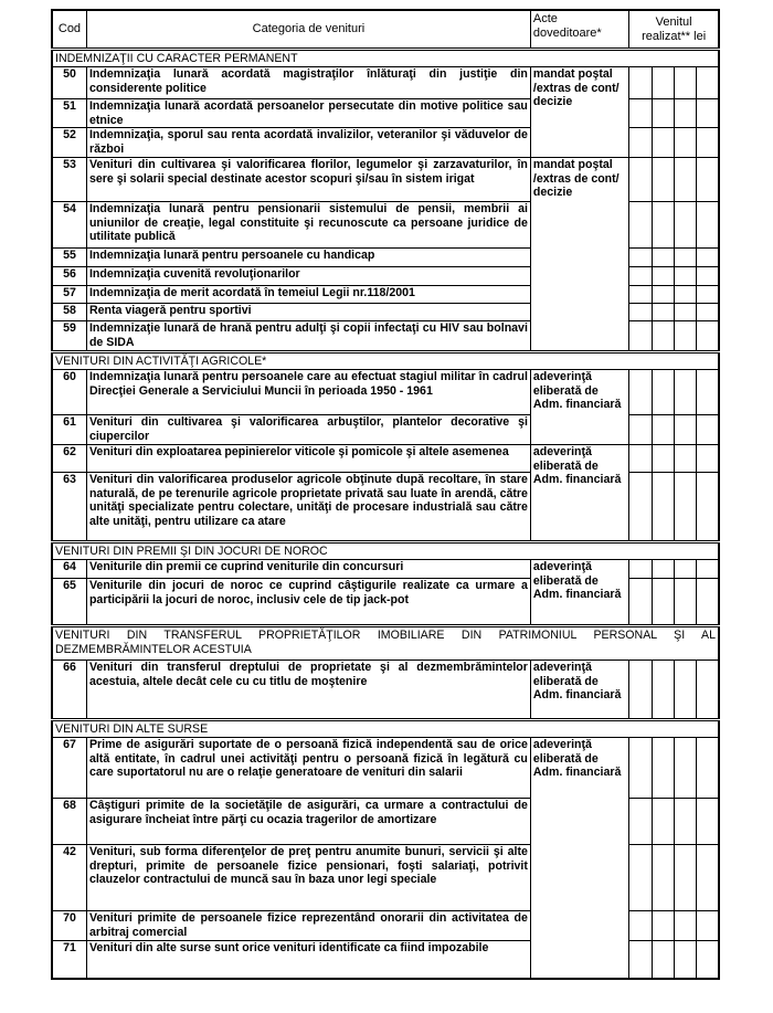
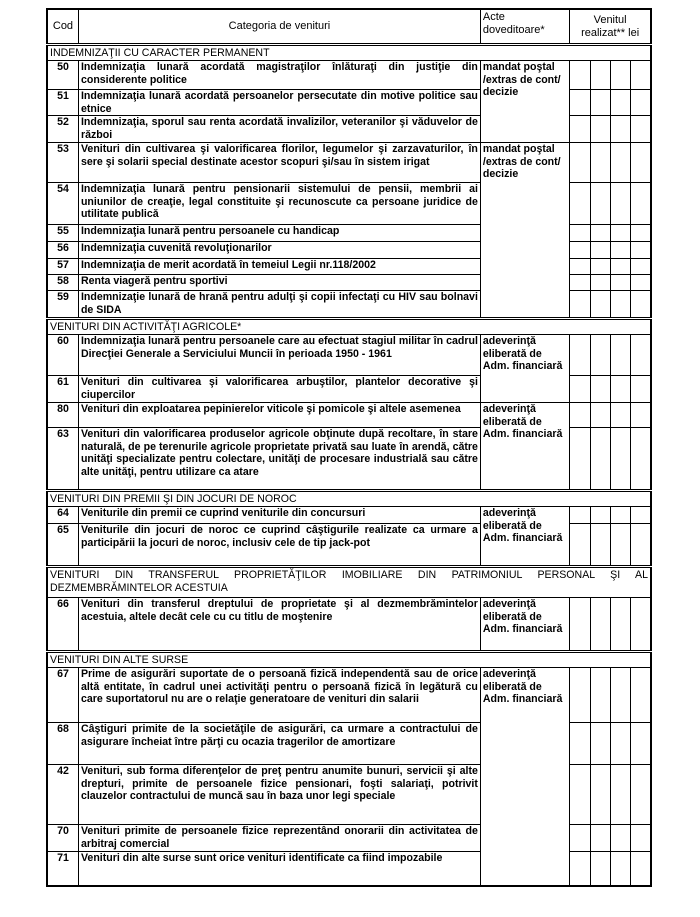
  Cod	Categoria de venituri	Acte doveditoare*	Venitul realizat** lei
  INDEMNIZAŢII CU CARACTER PERMANENT
  50	Indemnizaţia lunară acordată magistraţilor înlăturaţi din justiţie din considerente politice	mandat poştal /extras de cont/ decizie
  51	Indemnizaţia lunară acordată persoanelor persecutate din motive politice sau etnice
  52	Indemnizaţia, sporul sau renta acordată invalizilor, veteranilor şi văduvelor de război
  53	Venituri din cultivarea şi valorificarea florilor, legumelor şi zarzavaturilor, în sere şi solarii special destinate acestor scopuri şi/sau în sistem irigat	mandat poştal /extras de cont/ decizie
  54	Indemnizaţia lunară pentru pensionarii sistemului de pensii, membrii ai uniunilor de creaţie, legal constituite şi recunoscute ca persoane juridice de utilitate publică
  55	Indemnizaţia lunară pentru persoanele cu handicap
  56	Indemnizaţia cuvenită revoluţionarilor
- 57	Indemnizaţia de merit acordată în temeiul Legii nr.118/2001
+ 57	Indemnizaţia de merit acordată în temeiul Legii nr.118/2002
  58	Renta viageră pentru sportivi
  59	Indemnizaţie lunară de hrană pentru adulţi şi copii infectaţi cu HIV sau bolnavi de SIDA
  VENITURI DIN ACTIVITĂŢI AGRICOLE*
  60	Indemnizaţia lunară pentru persoanele care au efectuat stagiul militar în cadrul Direcţiei Generale a Serviciului Muncii în perioada 1950 - 1961	adeverinţă eliberată de Adm. financiară
  61	Venituri din cultivarea şi valorificarea arbuştilor, plantelor decorative şi ciupercilor
- 62	Venituri din exploatarea pepinierelor viticole şi pomicole şi altele asemenea	adeverinţă eliberată de Adm. financiară
+ 80	Venituri din exploatarea pepinierelor viticole şi pomicole şi altele asemenea	adeverinţă eliberată de Adm. financiară
  63	Venituri din valorificarea produselor agricole obţinute după recoltare, în stare naturală, de pe terenurile agricole proprietate privată sau luate în arendă, către unităţi specializate pentru colectare, unităţi de procesare industrială sau către alte unităţi, pentru utilizare ca atare
  VENITURI DIN PREMII ŞI DIN JOCURI DE NOROC
  64	Veniturile din premii ce cuprind veniturile din concursuri	adeverinţă eliberată de Adm. financiară
  65	Veniturile din jocuri de noroc ce cuprind câştigurile realizate ca urmare a participării la jocuri de noroc, inclusiv cele de tip jack-pot
  VENITURI DIN TRANSFERUL PROPRIETĂŢILOR IMOBILIARE DIN PATRIMONIUL PERSONAL ŞI AL DEZMEMBRĂMINTELOR ACESTUIA
  66	Venituri din transferul dreptului de proprietate şi al dezmembrămintelor acestuia, altele decât cele cu cu titlu de moştenire	adeverinţă eliberată de Adm. financiară
  VENITURI DIN ALTE SURSE
  67	Prime de asigurări suportate de o persoană fizică independentă sau de orice altă entitate, în cadrul unei activităţi pentru o persoană fizică în legătură cu care suportatorul nu are o relaţie generatoare de venituri din salarii	adeverinţă eliberată de Adm. financiară
  68	Câştiguri primite de la societăţile de asigurări, ca urmare a contractului de asigurare încheiat între părţi cu ocazia tragerilor de amortizare
  42	Venituri, sub forma diferenţelor de preţ pentru anumite bunuri, servicii şi alte drepturi, primite de persoanele fizice pensionari, foşti salariaţi, potrivit clauzelor contractului de muncă sau în baza unor legi speciale
  70	Venituri primite de persoanele fizice reprezentând onorarii din activitatea de arbitraj comercial
  71	Venituri din alte surse sunt orice venituri identificate ca fiind impozabile
